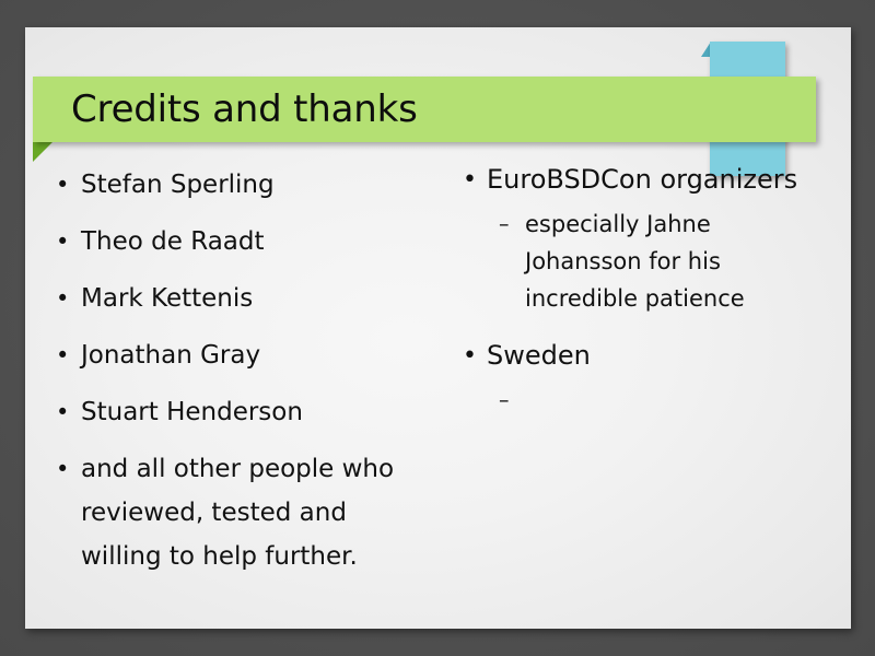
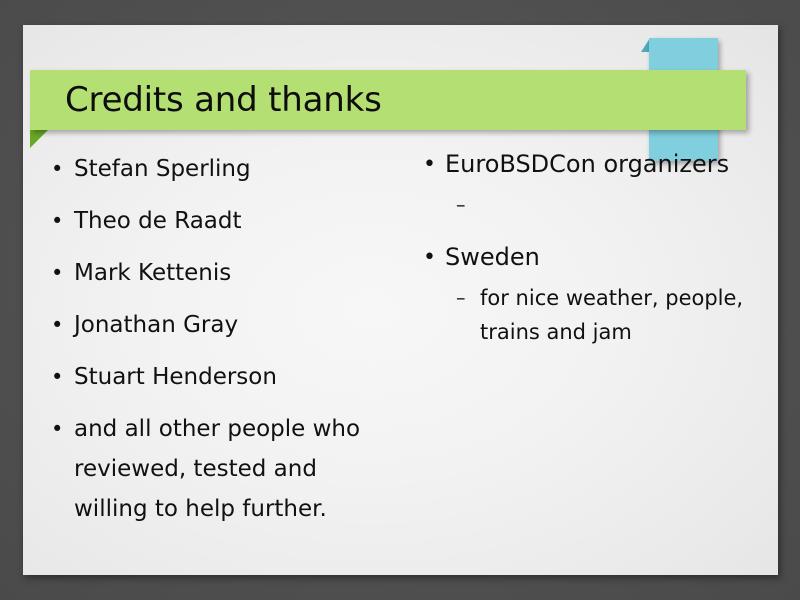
  Credits and thanks
  •
  Stefan Sperling
  •
  Theo de Raadt
  •
  Mark Kettenis
  •
  Jonathan Gray
  •
  Stuart Henderson
  •
  and all other people who
  reviewed, tested and
  willing to help further.
  •
  EuroBSDCon organizers
  –
- especially Jahne
- Johansson for his
- incredible patience
  •
  Sweden
  –
+ for nice weather, people,
+ trains and jam
